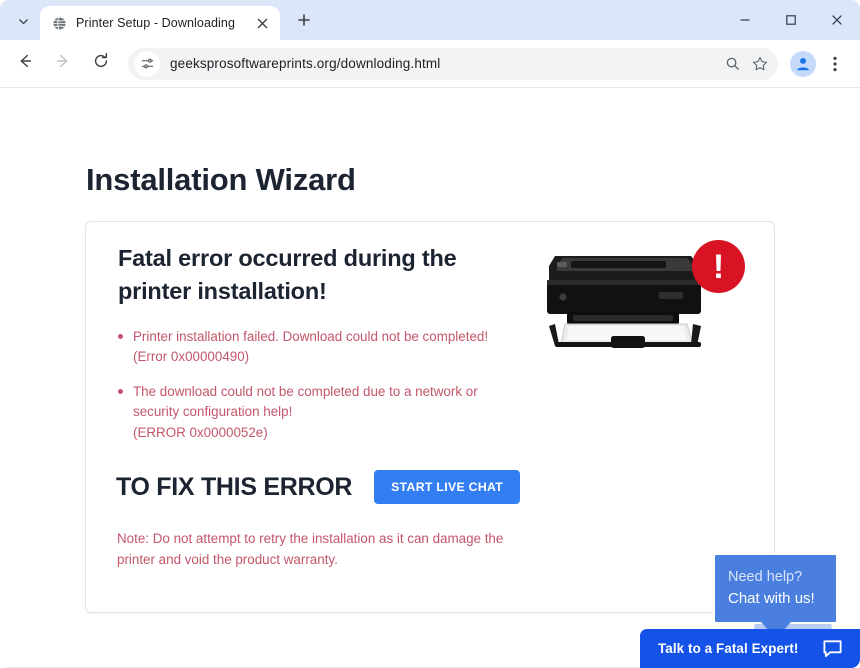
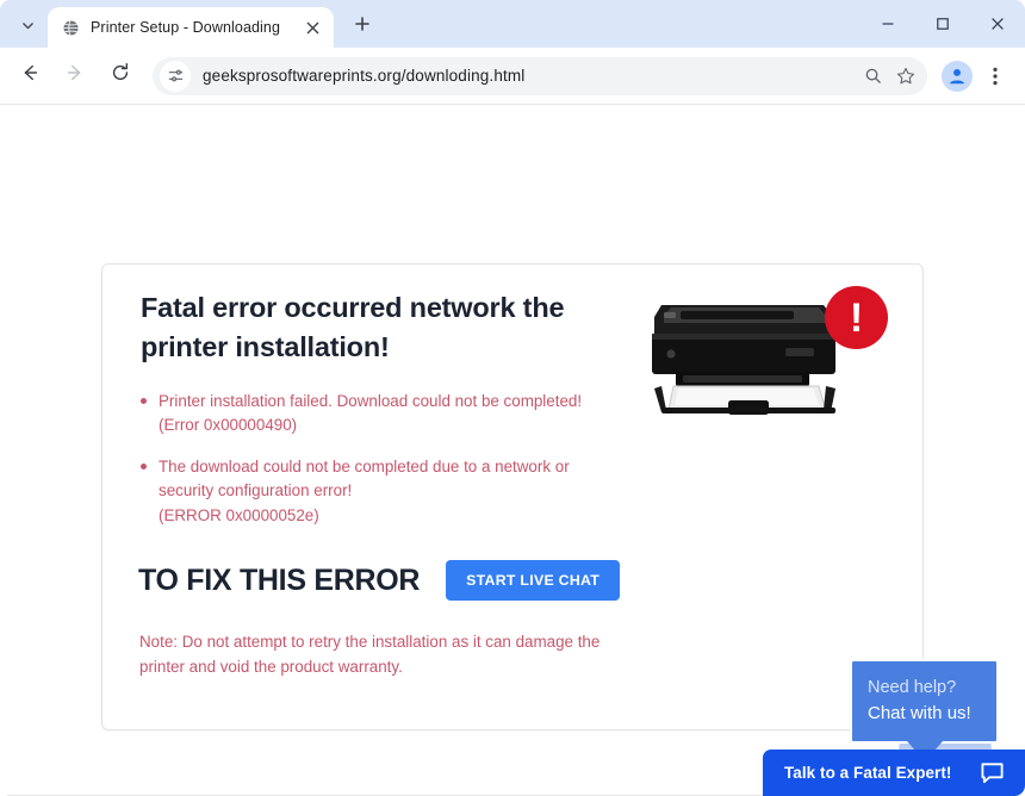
  Printer Setup - Downloading
  geeksprosoftwareprints.org/downloding.html
- Installation Wizard
- Fatal error occurred during the printer installation!
+ Fatal error occurred network the printer installation!
  Printer installation failed. Download could not be completed!
  (Error 0x00000490)
- The download could not be completed due to a network or security configuration help!
+ The download could not be completed due to a network or security configuration error!
  (ERROR 0x0000052e)
  TO FIX THIS ERROR
  START LIVE CHAT
  Note: Do not attempt to retry the installation as it can damage the printer and void the product warranty.
  !
  Need help?
  Chat with us!
  Talk to a Fatal Expert!
